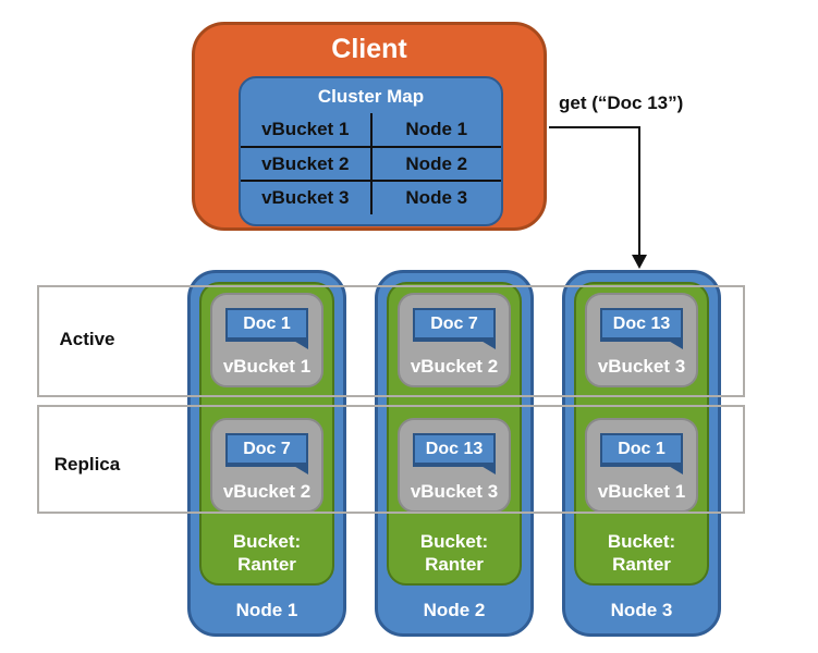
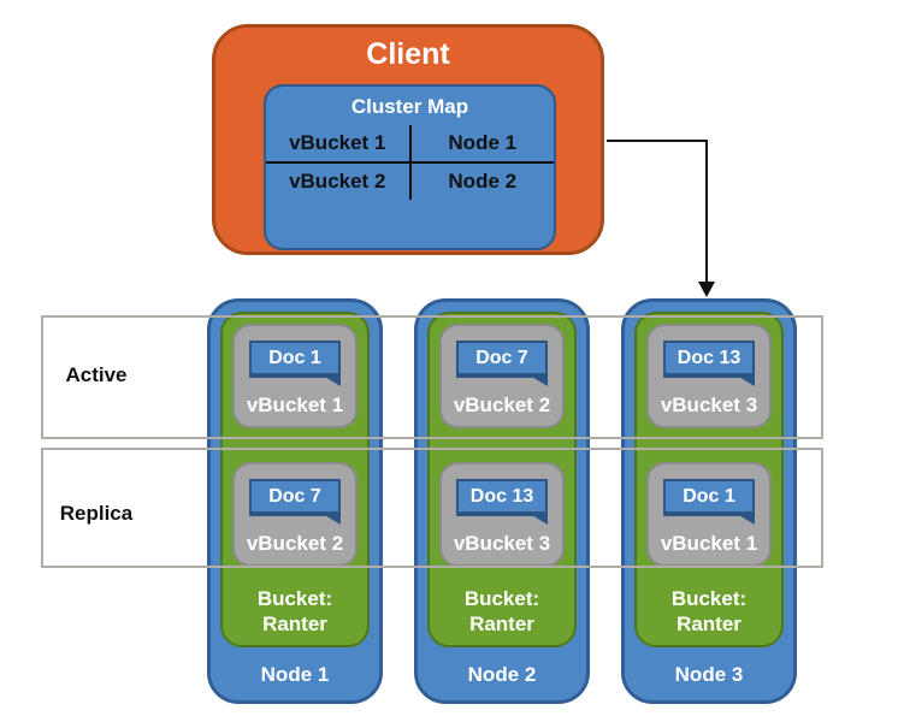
  Client
  Cluster Map
  vBucket 1	Node 1
  vBucket 2	Node 2
- vBucket 3	Node 3
- get (“Doc 13”)
  Active
  Replica
  Doc 1
  vBucket 1
  Doc 7
  vBucket 2
  Bucket:
  Ranter
  Node 1
  Doc 7
  vBucket 2
  Doc 13
  vBucket 3
  Bucket:
  Ranter
  Node 2
  Doc 13
  vBucket 3
  Doc 1
  vBucket 1
  Bucket:
  Ranter
  Node 3
